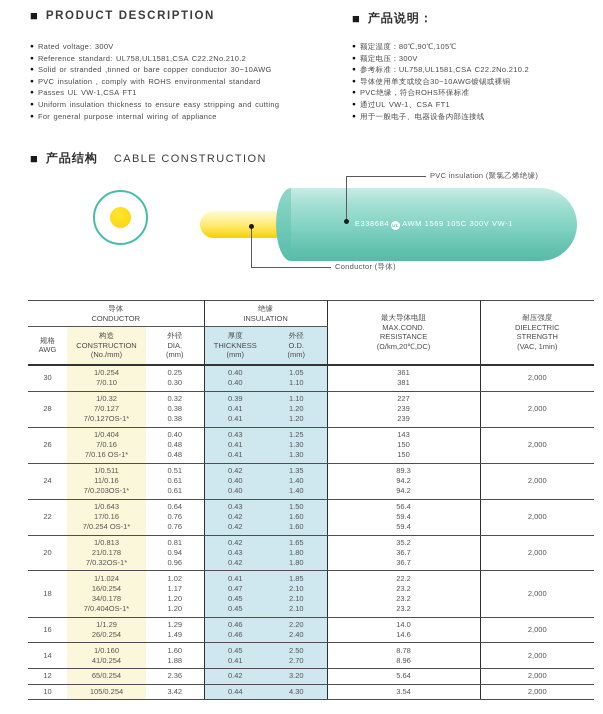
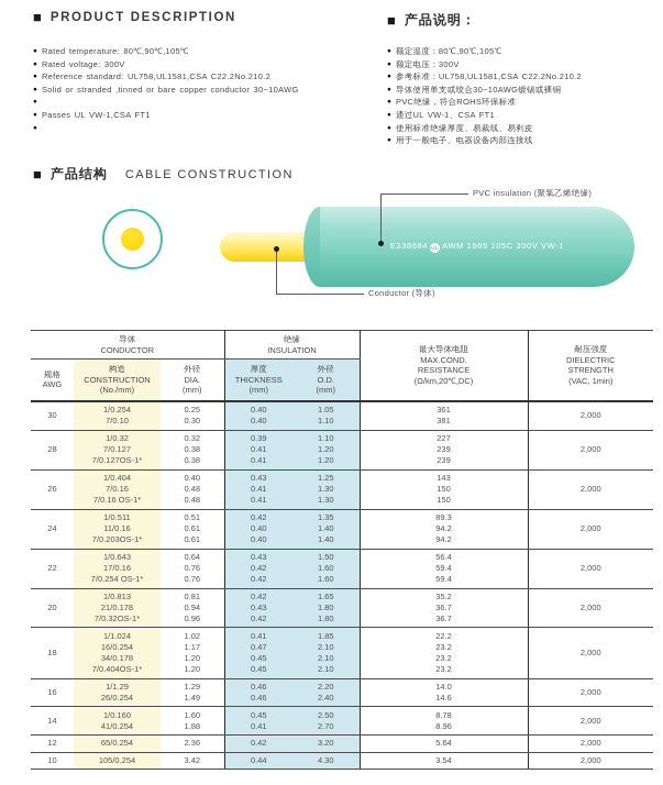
  ■
  PRODUCT DESCRIPTION
  ■
  产品说明：
+ Rated temperature: 80℃,90℃,105℃
  Rated voltage: 300V
  Reference standard: UL758,UL1581,CSA C22.2No.210.2
  Solid or stranded ,tinned or bare copper conductor 30~10AWG
- PVC insulation , comply with ROHS environmental standard
  Passes UL VW-1,CSA FT1
- Uniform insulation thickness to ensure easy stripping and cutting
- For general purpose internal wiring of appliance
  额定温度：80℃,90℃,105℃
  额定电压：300V
  参考标准：UL758,UL1581,CSA C22.2No.210.2
  导体使用单支或绞合30~10AWG镀锡或裸铜
  PVC绝缘，符合ROHS环保标准
  通过UL VW-1、CSA FT1
+ 使用标准绝缘厚度、易裁线、易剥皮
  用于一般电子、电器设备内部连接线
  ■
  产品结构
  CABLE CONSTRUCTION
  E338684 AWM 1569 105C 300V VW-1
  PVC insulation (聚氯乙烯绝缘)
  Conductor (导体)
  导体 CONDUCTOR	绝缘 INSULATION	最大导体电阻 MAX.COND. RESISTANCE (Ω/km,20℃,DC)	耐压强度 DIELECTRIC STRENGTH (VAC, 1min)
  规格 AWG	构造 CONSTRUCTION (No./mm)	外径 DIA. (mm)	厚度 THICKNESS (mm)	外径 O.D. (mm)
  30	1/0.2547/0.10	0.250.30	0.400.40	1.051.10	361381	2,000
  28	1/0.327/0.1277/0.127OS-1*	0.320.380.38	0.390.410.41	1.101.201.20	227239239	2,000
  26	1/0.4047/0.167/0.16 OS-1*	0.400.480.48	0.430.410.41	1.251.301.30	143150150	2,000
  24	1/0.51111/0.167/0.203OS-1*	0.510.610.61	0.420.400.40	1.351.401.40	89.394.294.2	2,000
  22	1/0.64317/0.167/0.254 OS-1*	0.640.760.76	0.430.420.42	1.501.601.60	56.459.459.4	2,000
  20	1/0.81321/0.1787/0.32OS-1*	0.810.940.96	0.420.430.42	1.651.801.80	35.236.736.7	2,000
  18	1/1.02416/0.25434/0.1787/0.404OS-1*	1.021.171.201.20	0.410.470.450.45	1.852.102.102.10	22.223.223.223.2	2,000
  16	1/1.2926/0.254	1.291.49	0.460.46	2.202.40	14.014.6	2,000
  14	1/0.16041/0.254	1.601.88	0.450.41	2.502.70	8.788.96	2,000
  12	65/0.254	2.36	0.42	3.20	5.64	2,000
  10	105/0.254	3.42	0.44	4.30	3.54	2,000
